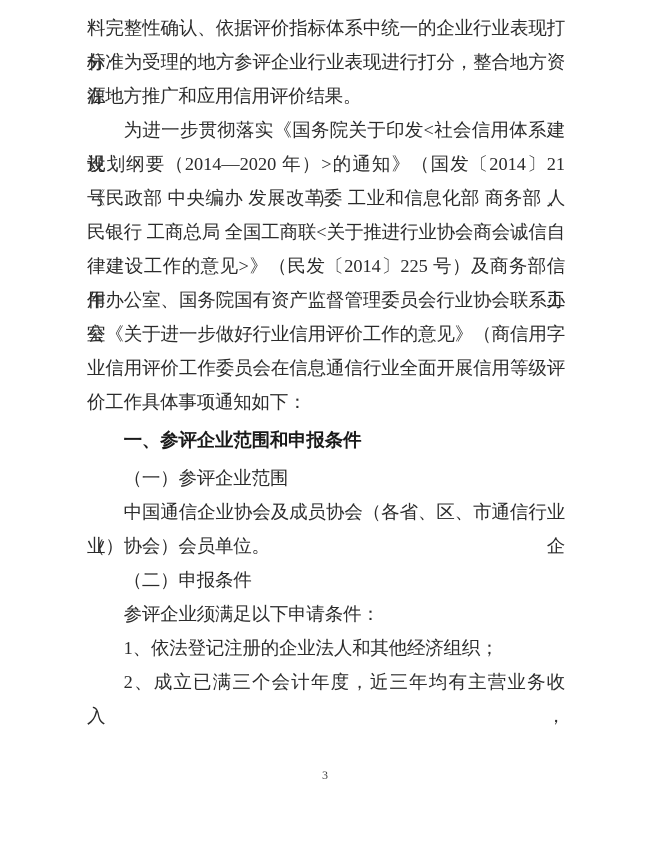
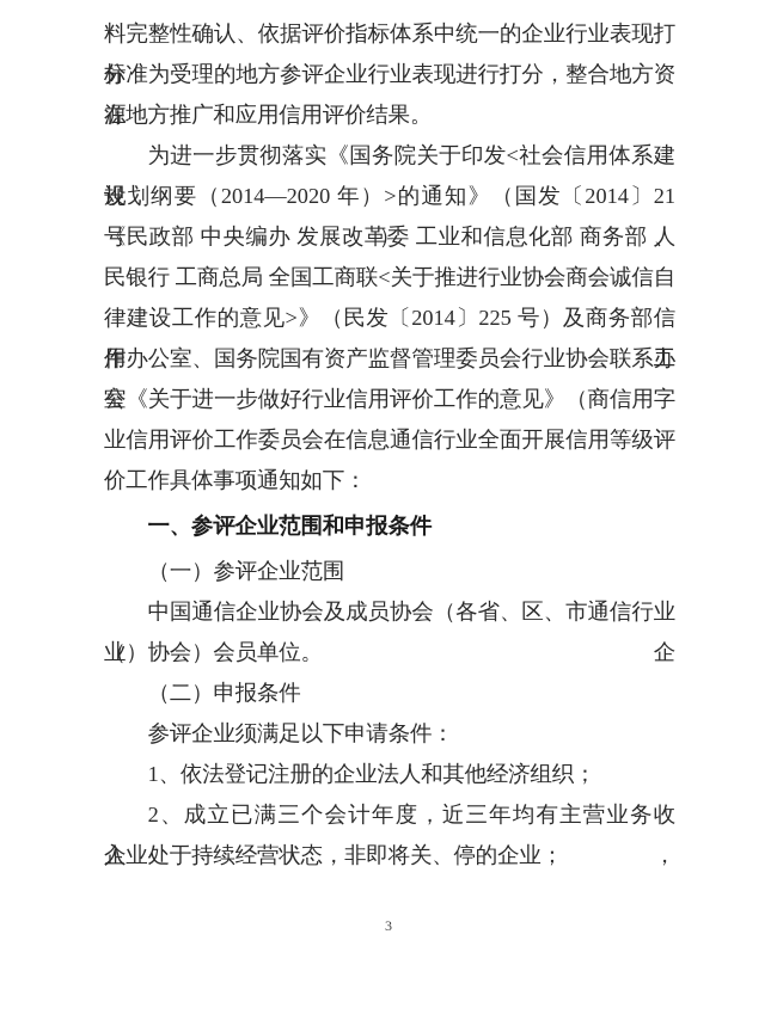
  料完整性确认、依据评价指标体系中统一的企业行业表现打分
  标准为受理的地方参评企业行业表现进行打分，整合地方资源
  在地方推广和应用信用评价结果。
  为进一步贯彻落实《国务院关于印发<社会信用体系建设
  规划纲要（2014—2020 年）>的通知》（国发〔2014〕21 号）、
  《民政部 中央编办 发展改革委 工业和信息化部 商务部 人
  民银行 工商总局 全国工商联<关于推进行业协会商会诚信自
  律建设工作的意见>》（民发〔2014〕225 号）及商务部信用工
  作办公室、国务院国有资产监督管理委员会行业协会联系办公
  室《关于进一步做好行业信用评价工作的意见》（商信用字
  业信用评价工作委员会在信息通信行业全面开展信用等级评
  价工作具体事项通知如下：
  一、参评企业范围和申报条件
  （一）参评企业范围
  中国通信企业协会及成员协会（各省、区、市通信行业（企
  业）协会）会员单位。
  （二）申报条件
  参评企业须满足以下申请条件：
  1、依法登记注册的企业法人和其他经济组织；
  2、成立已满三个会计年度，近三年均有主营业务收入，
+ 企业处于持续经营状态，非即将关、停的企业；
  3
